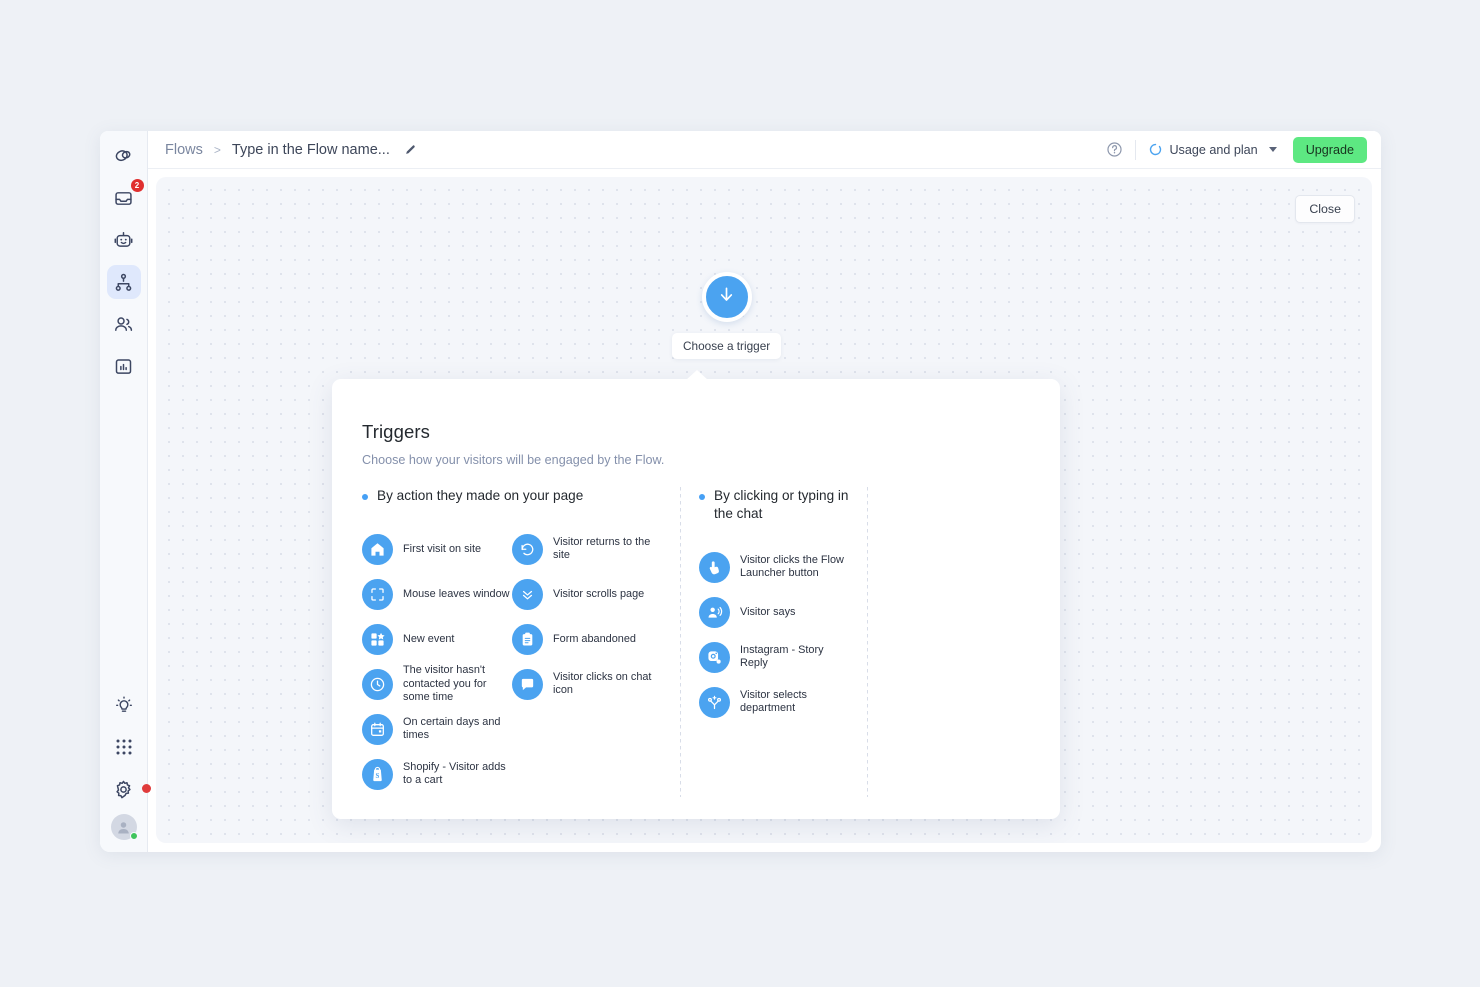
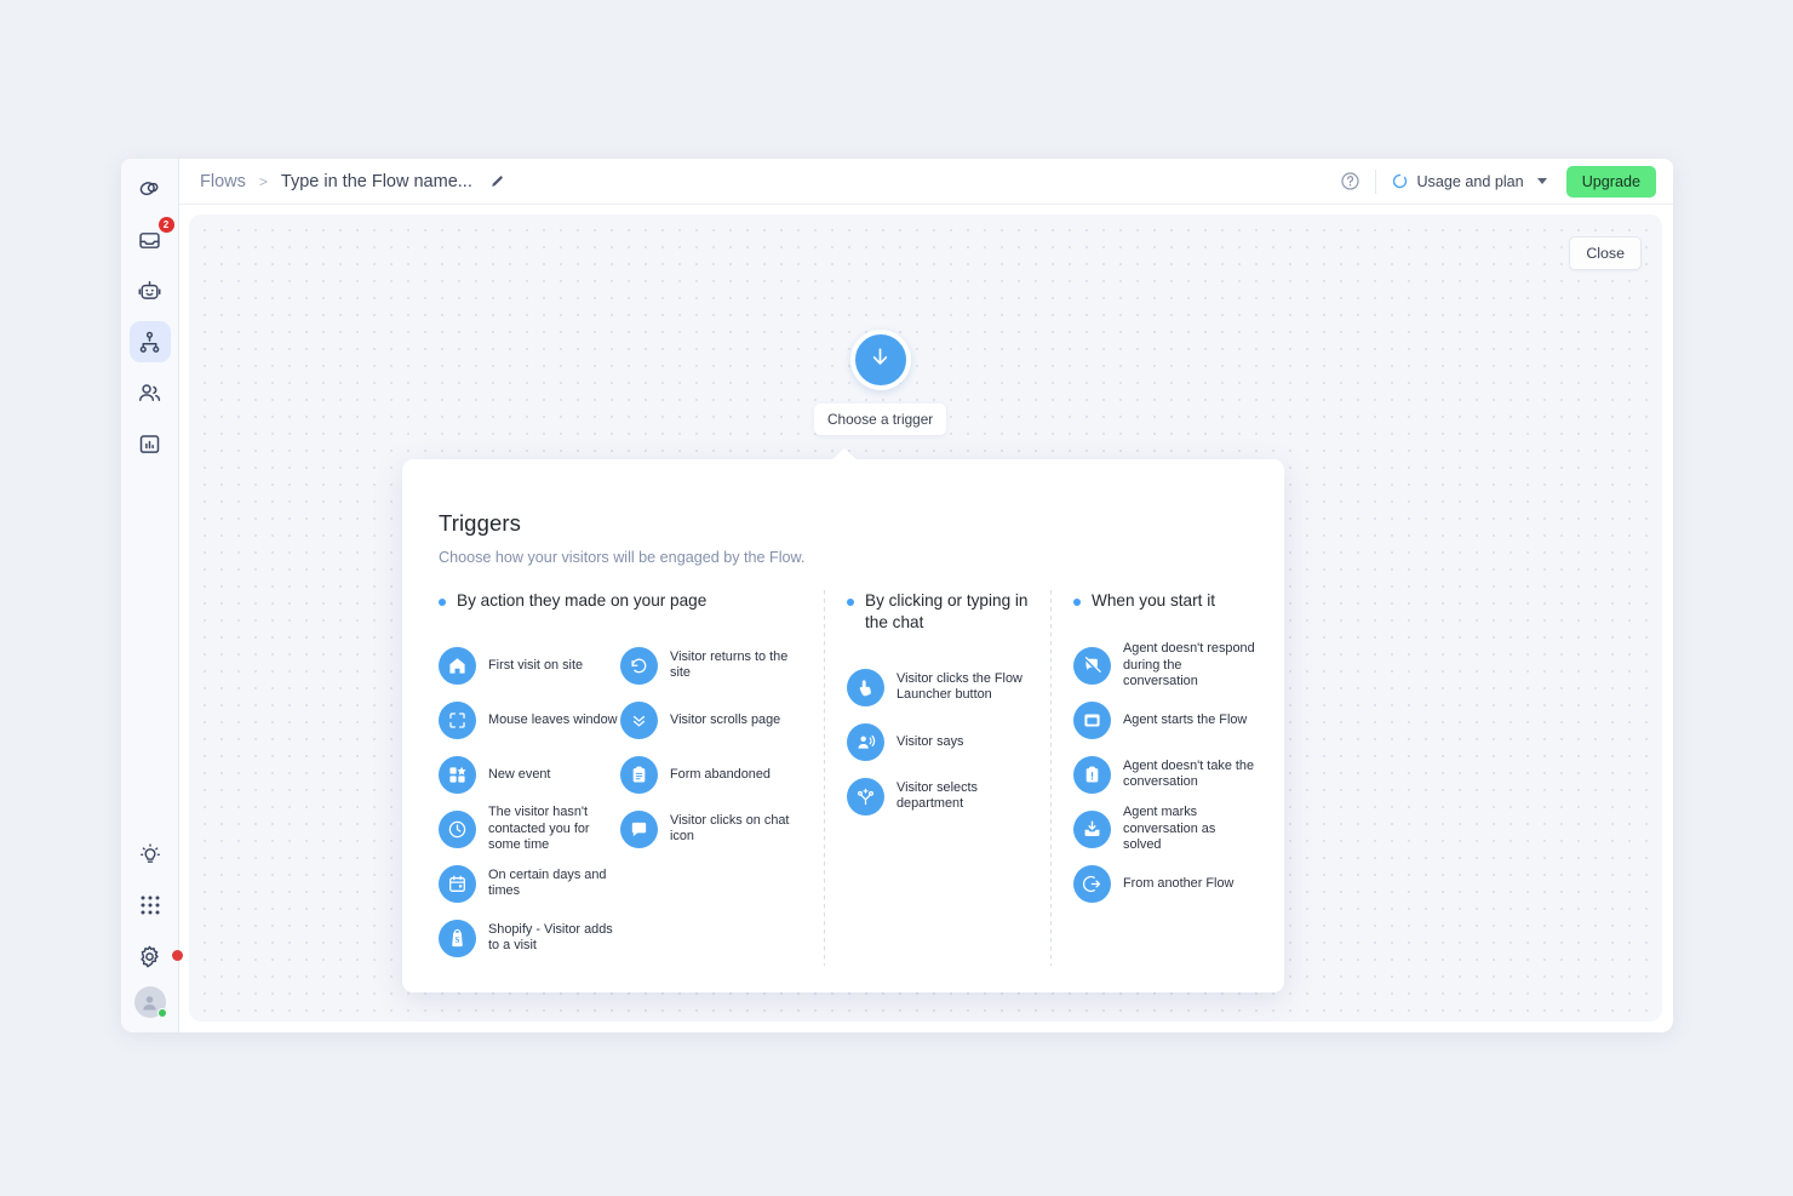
  2
  Flows
  >
  Type in the Flow name...
  Usage and plan
  Upgrade
  Close
  Choose a trigger
  Triggers
  Choose how your visitors will be engaged by the Flow.
  By action they made on your page
  First visit on site
  Mouse leaves window
  New event
  The visitor hasn't contacted you for some time
  On certain days and times
- Shopify - Visitor adds to a cart
+ Shopify - Visitor adds to a visit
  Visitor returns to the site
  Visitor scrolls page
  Form abandoned
  Visitor clicks on chat icon
  By clicking or typing in the chat
  Visitor clicks the Flow Launcher button
  Visitor says
- Instagram - Story Reply
  Visitor selects department
+ When you start it
+ Agent doesn't respond during the conversation
+ Agent starts the Flow
+ Agent doesn't take the conversation
+ Agent marks conversation as solved
+ From another Flow
